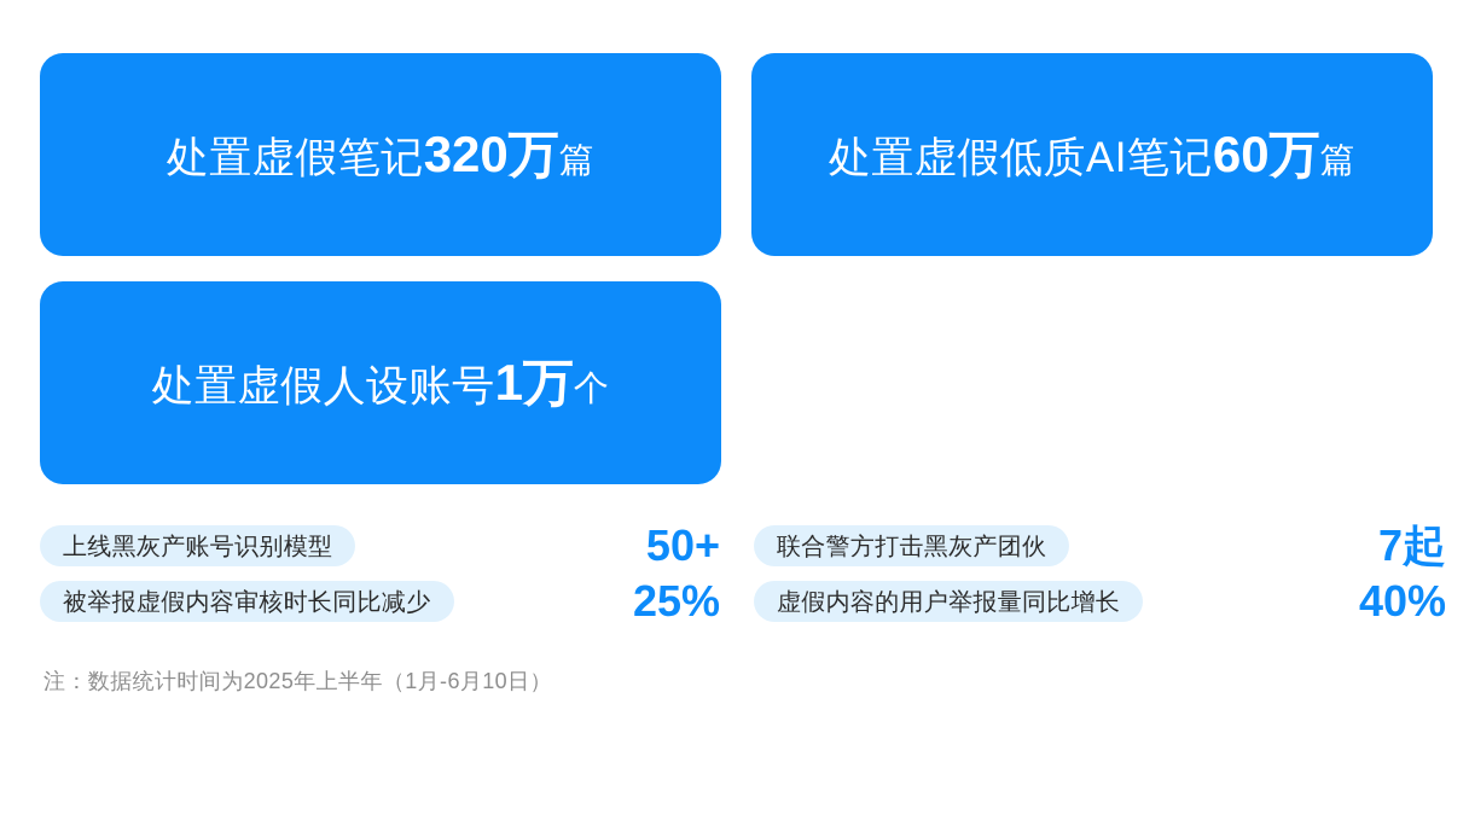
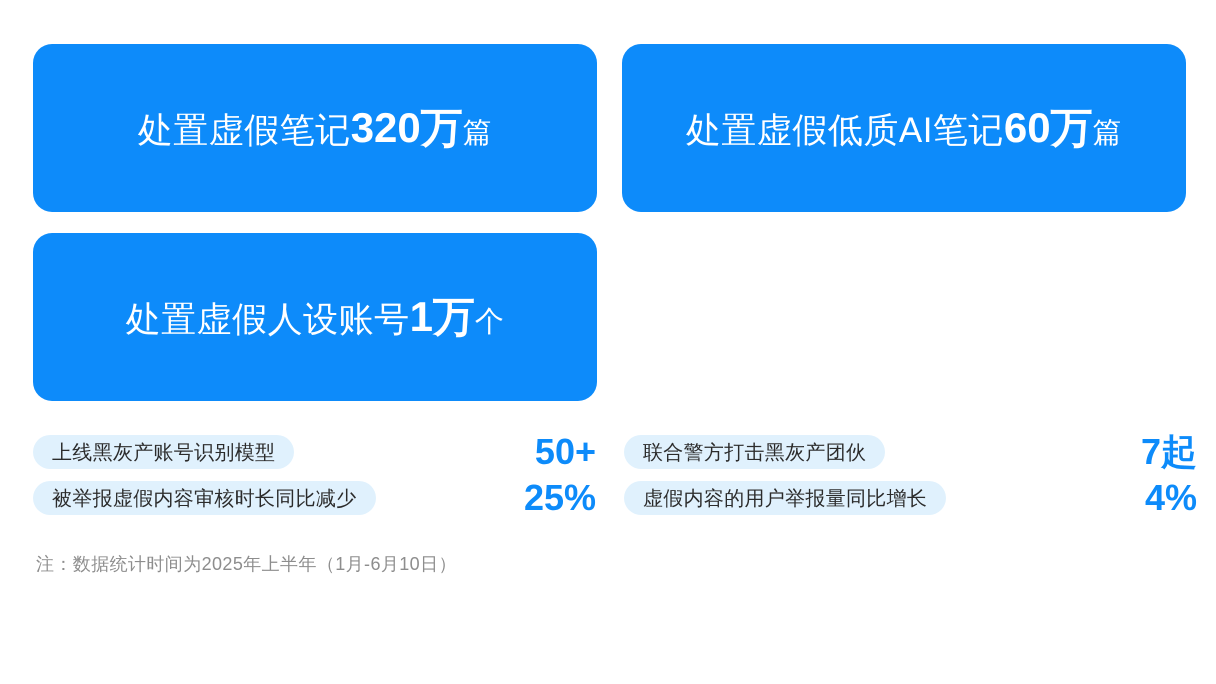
  处置虚假笔记320万篇
  处置虚假低质AI笔记60万篇
  处置虚假人设账号1万个
  上线黑灰产账号识别模型
  50+
  被举报虚假内容审核时长同比减少
  25%
  联合警方打击黑灰产团伙
  7起
  虚假内容的用户举报量同比增长
- 40%
+ 4%
  注：数据统计时间为2025年上半年（1月-6月10日）
